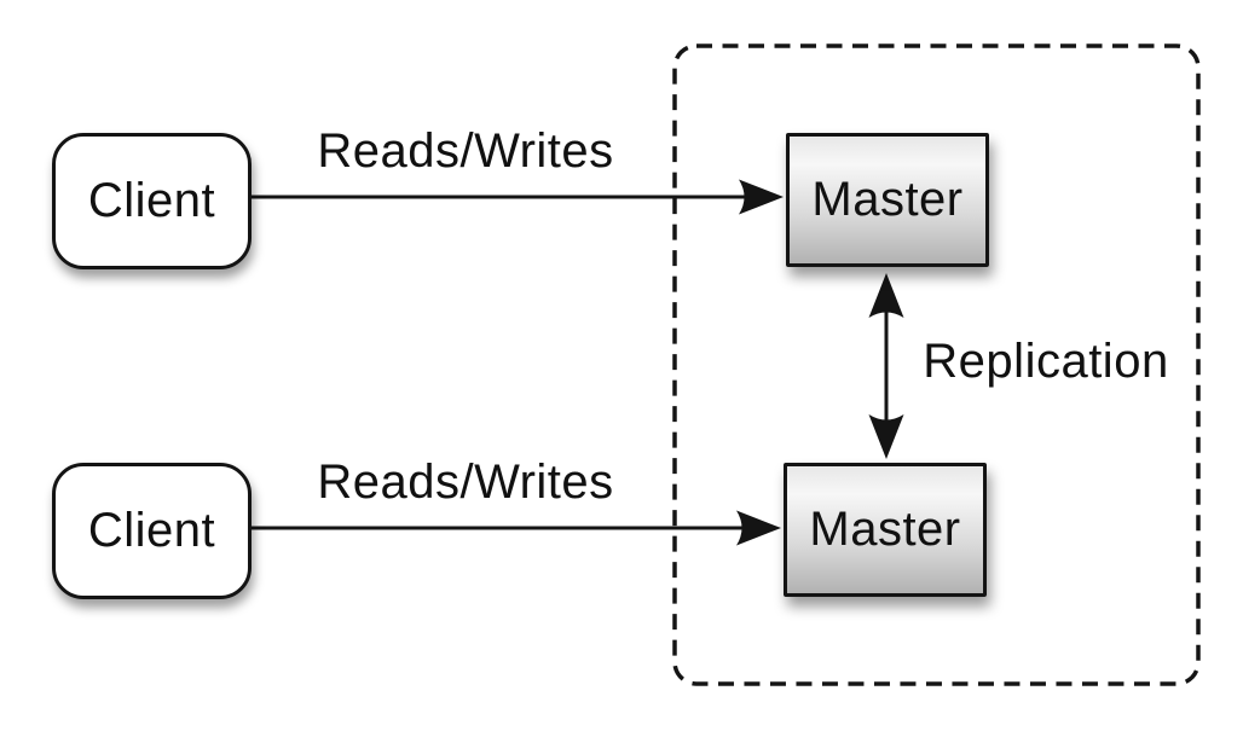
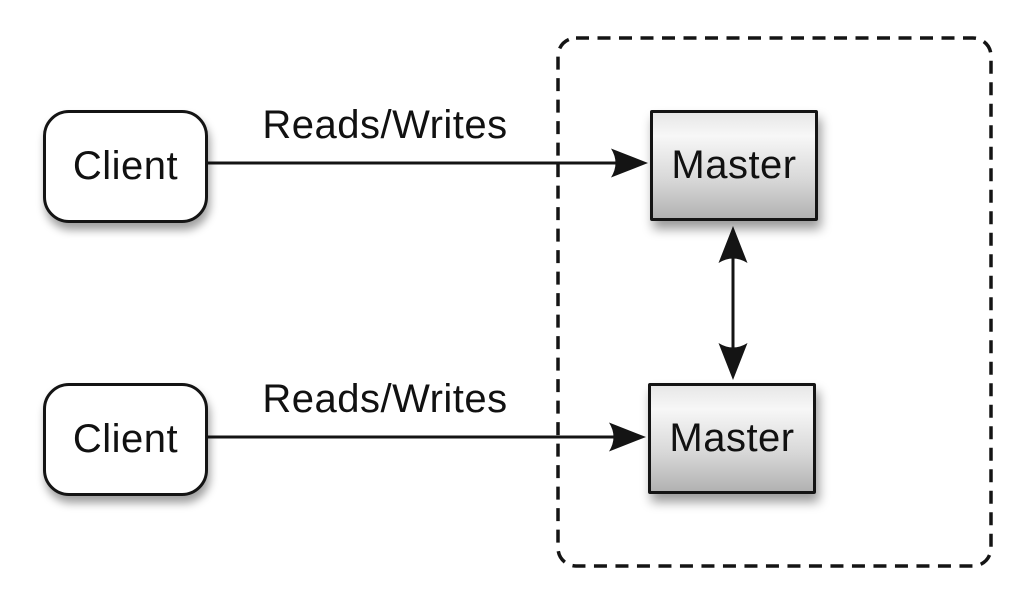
  Client
  Client
  Master
  Master
  Reads/Writes
  Reads/Writes
- Replication
